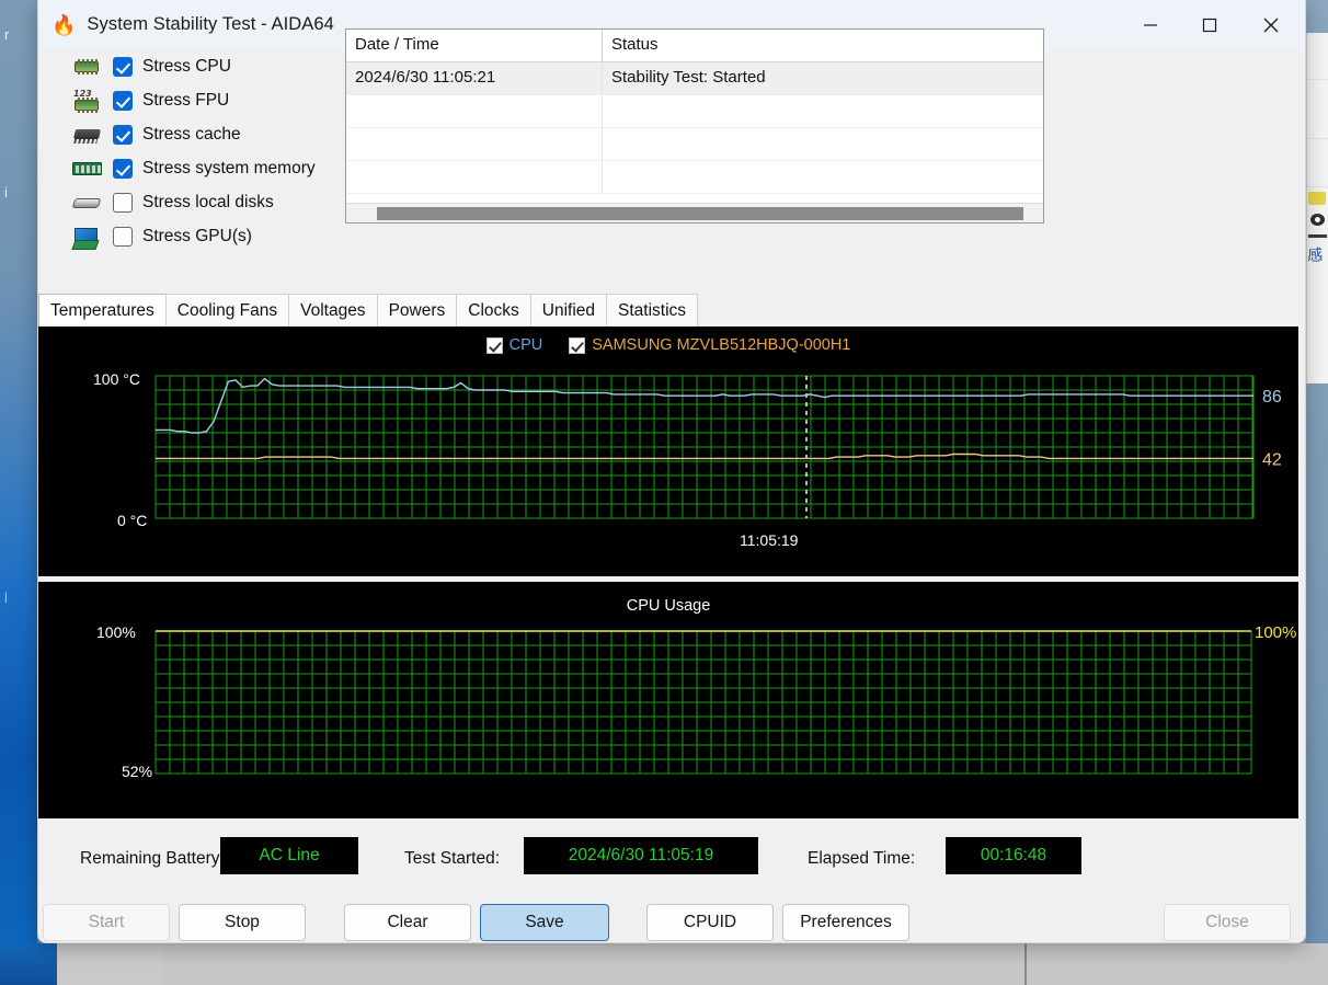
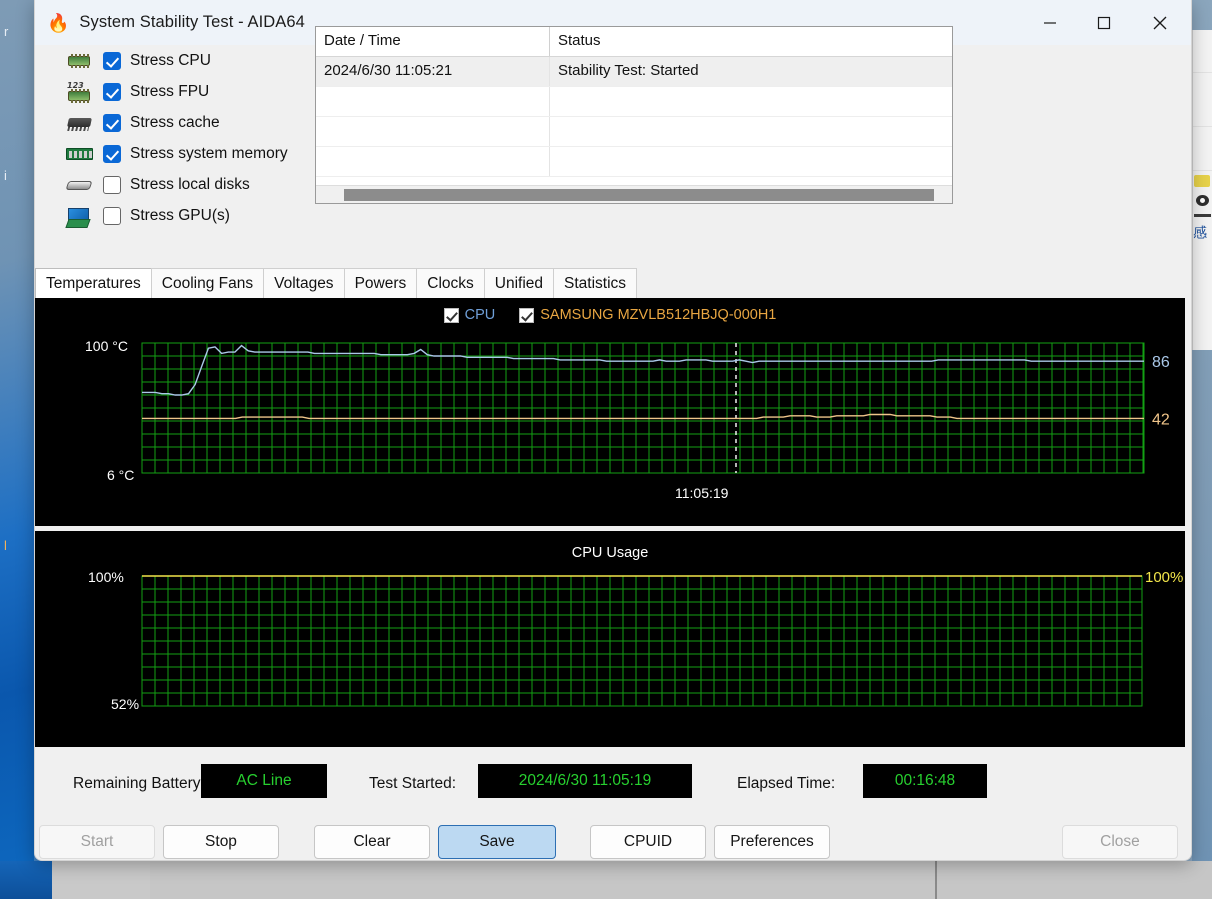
  r
  i
  l
  感
  🔥
  System Stability Test - AIDA64
  Stress CPU
  123
  Stress FPU
  Stress cache
  Stress system memory
  Stress local disks
  Stress GPU(s)
  Date / Time
  Status
  2024/6/30 11:05:21
  Stability Test: Started
  Temperatures
  Cooling Fans
  Voltages
  Powers
  Clocks
  Unified
  Statistics
  CPU
  SAMSUNG MZVLB512HBJQ-000H1
  100 °C
- 0 °C
+ 6 °C
  86
  42
  11:05:19
  CPU Usage
  100%
  52%
  100%
  Remaining Battery
  AC Line
  Test Started:
  2024/6/30 11:05:19
  Elapsed Time:
  00:16:48
  Start
  Stop
  Clear
  Save
  CPUID
  Preferences
  Close
